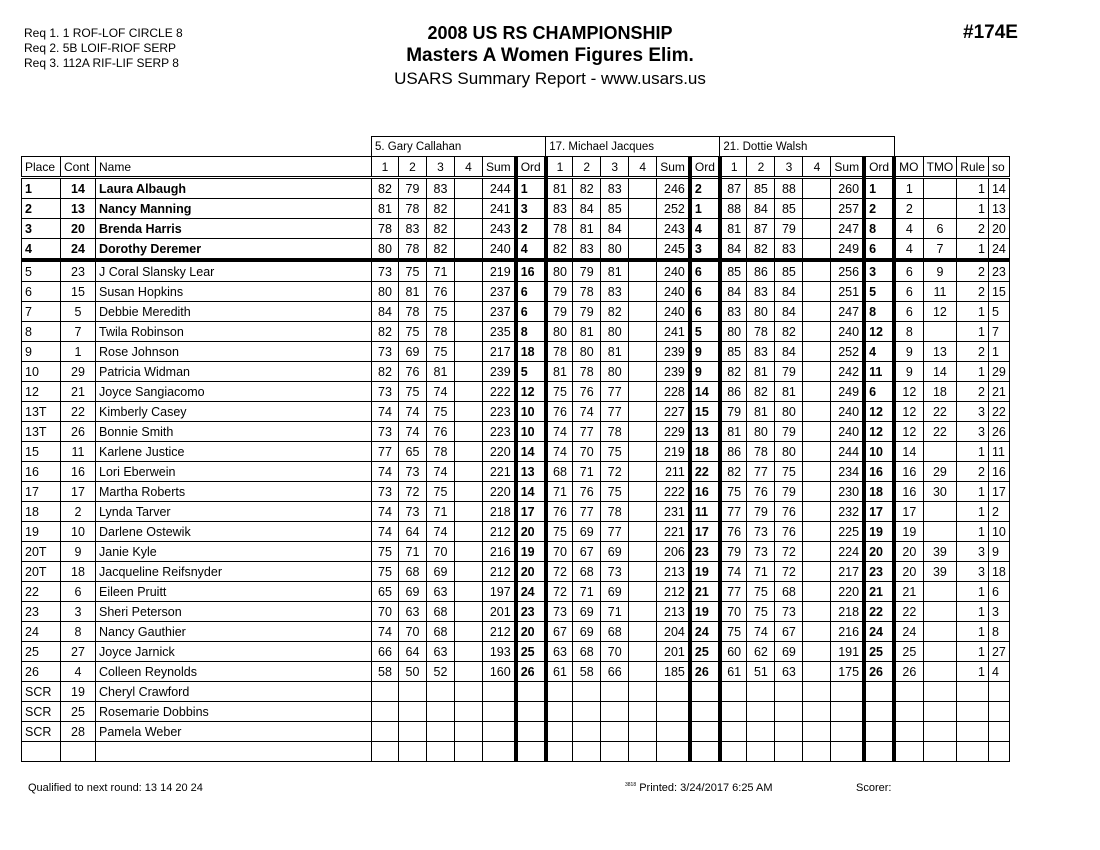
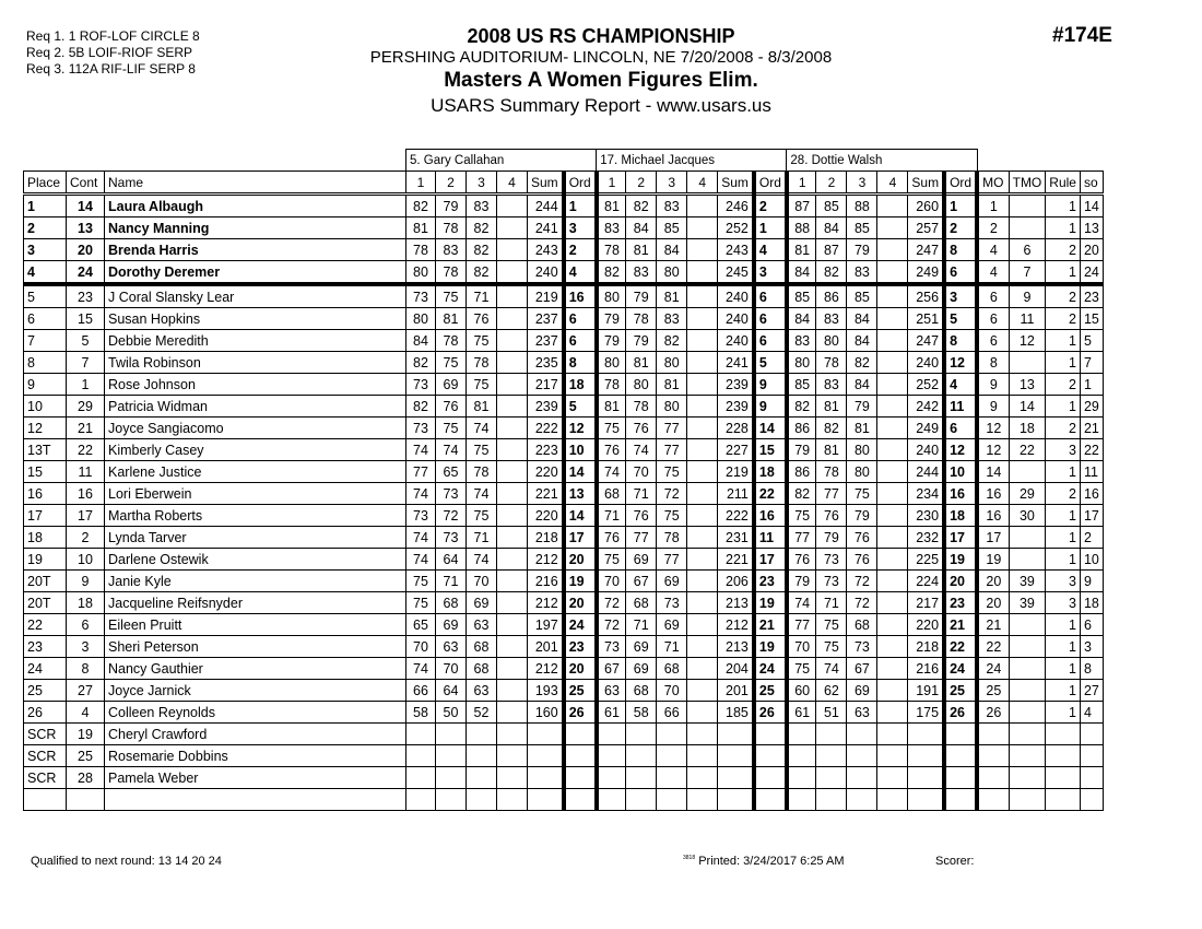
  Req 1. 1 ROF-LOF CIRCLE 8
  Req 2. 5B LOIF-RIOF SERP
  Req 3. 112A RIF-LIF SERP 8
  2008 US RS CHAMPIONSHIP
+ PERSHING AUDITORIUM- LINCOLN, NE 7/20/2008 - 8/3/2008
  Masters A Women Figures Elim.
  USARS Summary Report - www.usars.us
  #174E
- 	5. Gary Callahan	17. Michael Jacques	21. Dottie Walsh
+ 	5. Gary Callahan	17. Michael Jacques	28. Dottie Walsh
  Place	Cont	Name	1	2	3	4	Sum	Ord	1	2	3	4	Sum	Ord	1	2	3	4	Sum	Ord	MO	TMO	Rule	so
  1	14	Laura Albaugh	82	79	83		244	1	81	82	83		246	2	87	85	88		260	1	1		1	14
  2	13	Nancy Manning	81	78	82		241	3	83	84	85		252	1	88	84	85		257	2	2		1	13
  3	20	Brenda Harris	78	83	82		243	2	78	81	84		243	4	81	87	79		247	8	4	6	2	20
  4	24	Dorothy Deremer	80	78	82		240	4	82	83	80		245	3	84	82	83		249	6	4	7	1	24
  5	23	J Coral Slansky Lear	73	75	71		219	16	80	79	81		240	6	85	86	85		256	3	6	9	2	23
  6	15	Susan Hopkins	80	81	76		237	6	79	78	83		240	6	84	83	84		251	5	6	11	2	15
  7	5	Debbie Meredith	84	78	75		237	6	79	79	82		240	6	83	80	84		247	8	6	12	1	5
  8	7	Twila Robinson	82	75	78		235	8	80	81	80		241	5	80	78	82		240	12	8		1	7
  9	1	Rose Johnson	73	69	75		217	18	78	80	81		239	9	85	83	84		252	4	9	13	2	1
  10	29	Patricia Widman	82	76	81		239	5	81	78	80		239	9	82	81	79		242	11	9	14	1	29
  12	21	Joyce Sangiacomo	73	75	74		222	12	75	76	77		228	14	86	82	81		249	6	12	18	2	21
  13T	22	Kimberly Casey	74	74	75		223	10	76	74	77		227	15	79	81	80		240	12	12	22	3	22
- 13T	26	Bonnie Smith	73	74	76		223	10	74	77	78		229	13	81	80	79		240	12	12	22	3	26
  15	11	Karlene Justice	77	65	78		220	14	74	70	75		219	18	86	78	80		244	10	14		1	11
  16	16	Lori Eberwein	74	73	74		221	13	68	71	72		211	22	82	77	75		234	16	16	29	2	16
  17	17	Martha Roberts	73	72	75		220	14	71	76	75		222	16	75	76	79		230	18	16	30	1	17
  18	2	Lynda Tarver	74	73	71		218	17	76	77	78		231	11	77	79	76		232	17	17		1	2
  19	10	Darlene Ostewik	74	64	74		212	20	75	69	77		221	17	76	73	76		225	19	19		1	10
  20T	9	Janie Kyle	75	71	70		216	19	70	67	69		206	23	79	73	72		224	20	20	39	3	9
  20T	18	Jacqueline Reifsnyder	75	68	69		212	20	72	68	73		213	19	74	71	72		217	23	20	39	3	18
  22	6	Eileen Pruitt	65	69	63		197	24	72	71	69		212	21	77	75	68		220	21	21		1	6
  23	3	Sheri Peterson	70	63	68		201	23	73	69	71		213	19	70	75	73		218	22	22		1	3
  24	8	Nancy Gauthier	74	70	68		212	20	67	69	68		204	24	75	74	67		216	24	24		1	8
  25	27	Joyce Jarnick	66	64	63		193	25	63	68	70		201	25	60	62	69		191	25	25		1	27
  26	4	Colleen Reynolds	58	50	52		160	26	61	58	66		185	26	61	51	63		175	26	26		1	4
  SCR	19	Cheryl Crawford
  SCR	25	Rosemarie Dobbins
  SCR	28	Pamela Weber
  Qualified to next round: 13 14 20 24
  Printed: 3/24/2017 6:25 AM
  Scorer:
